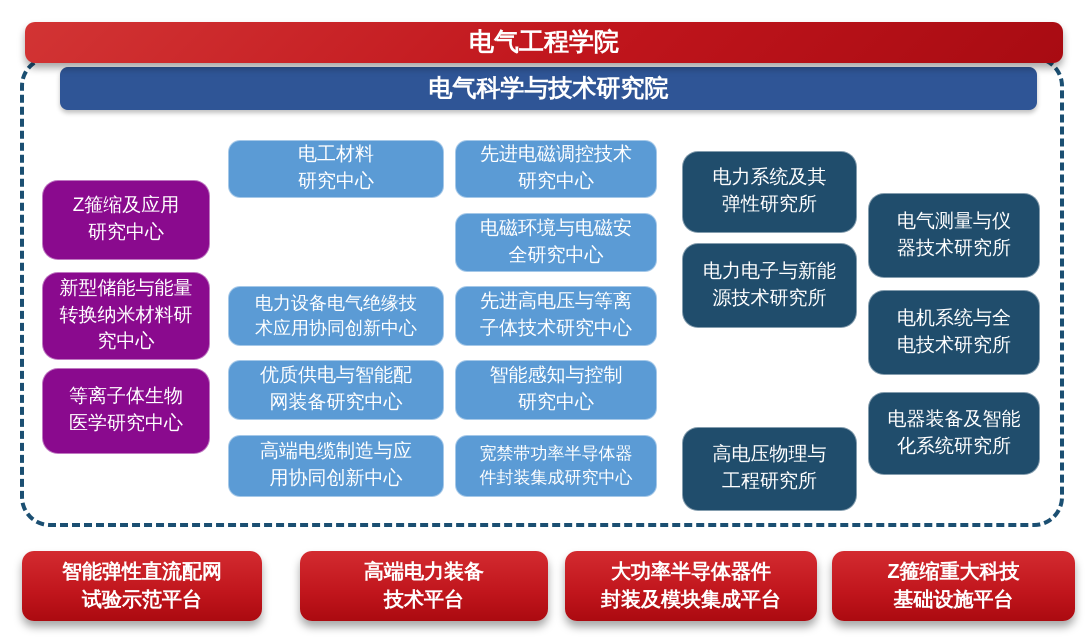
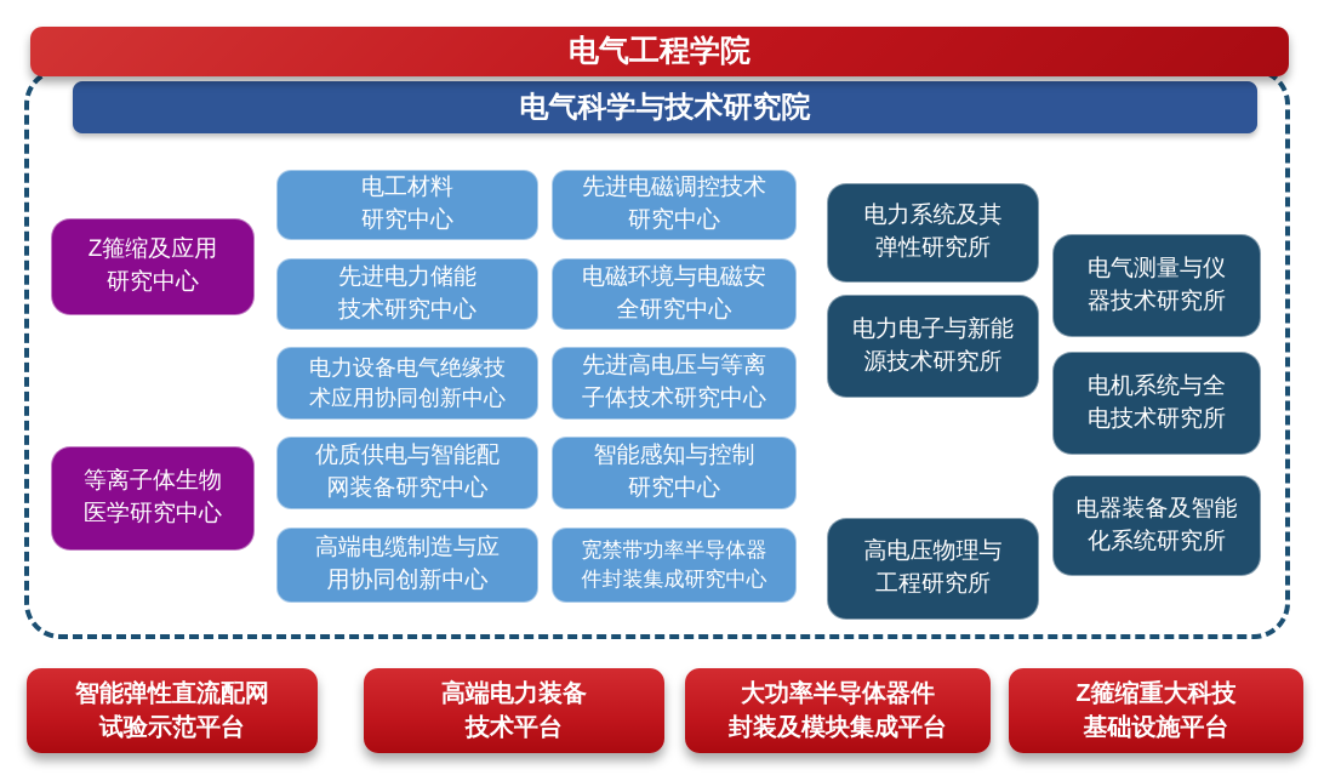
  电气工程学院
  电气科学与技术研究院
  Z箍缩及应用
  研究中心
- 新型储能与能量
- 转换纳米材料研
- 究中心
  等离子体生物
  医学研究中心
  电工材料
  研究中心
+ 先进电力储能
+ 技术研究中心
  电力设备电气绝缘技
  术应用协同创新中心
  优质供电与智能配
  网装备研究中心
  高端电缆制造与应
  用协同创新中心
  先进电磁调控技术
  研究中心
  电磁环境与电磁安
  全研究中心
  先进高电压与等离
  子体技术研究中心
  智能感知与控制
  研究中心
  宽禁带功率半导体器
  件封装集成研究中心
  电力系统及其
  弹性研究所
  电力电子与新能
  源技术研究所
  高电压物理与
  工程研究所
  电气测量与仪
  器技术研究所
  电机系统与全
  电技术研究所
  电器装备及智能
  化系统研究所
  智能弹性直流配网
  试验示范平台
  高端电力装备
  技术平台
  大功率半导体器件
  封装及模块集成平台
  Z箍缩重大科技
  基础设施平台
